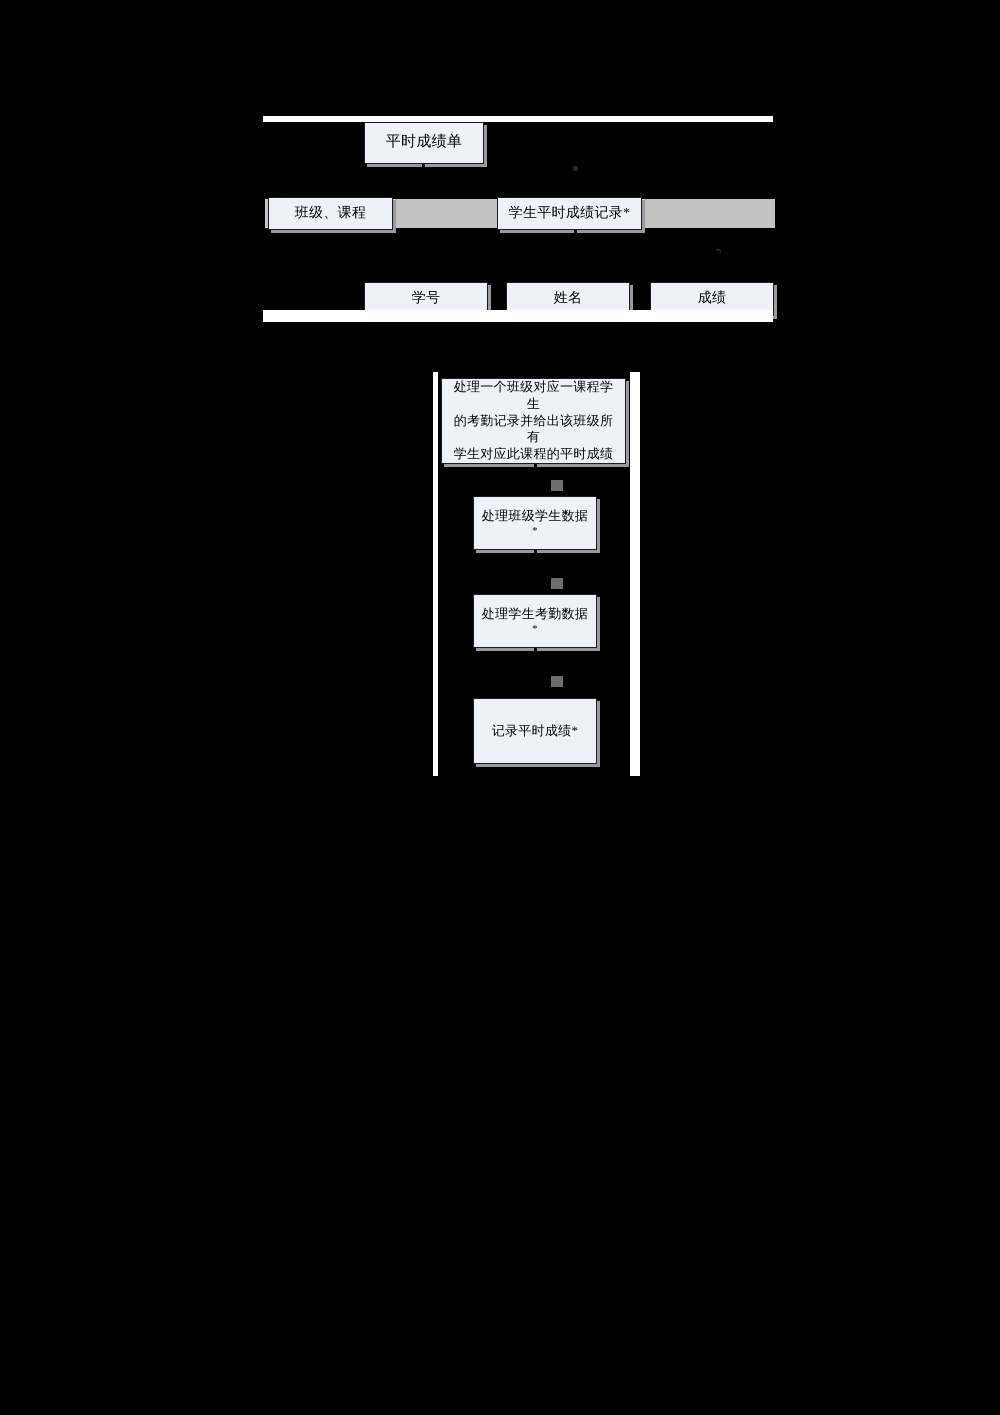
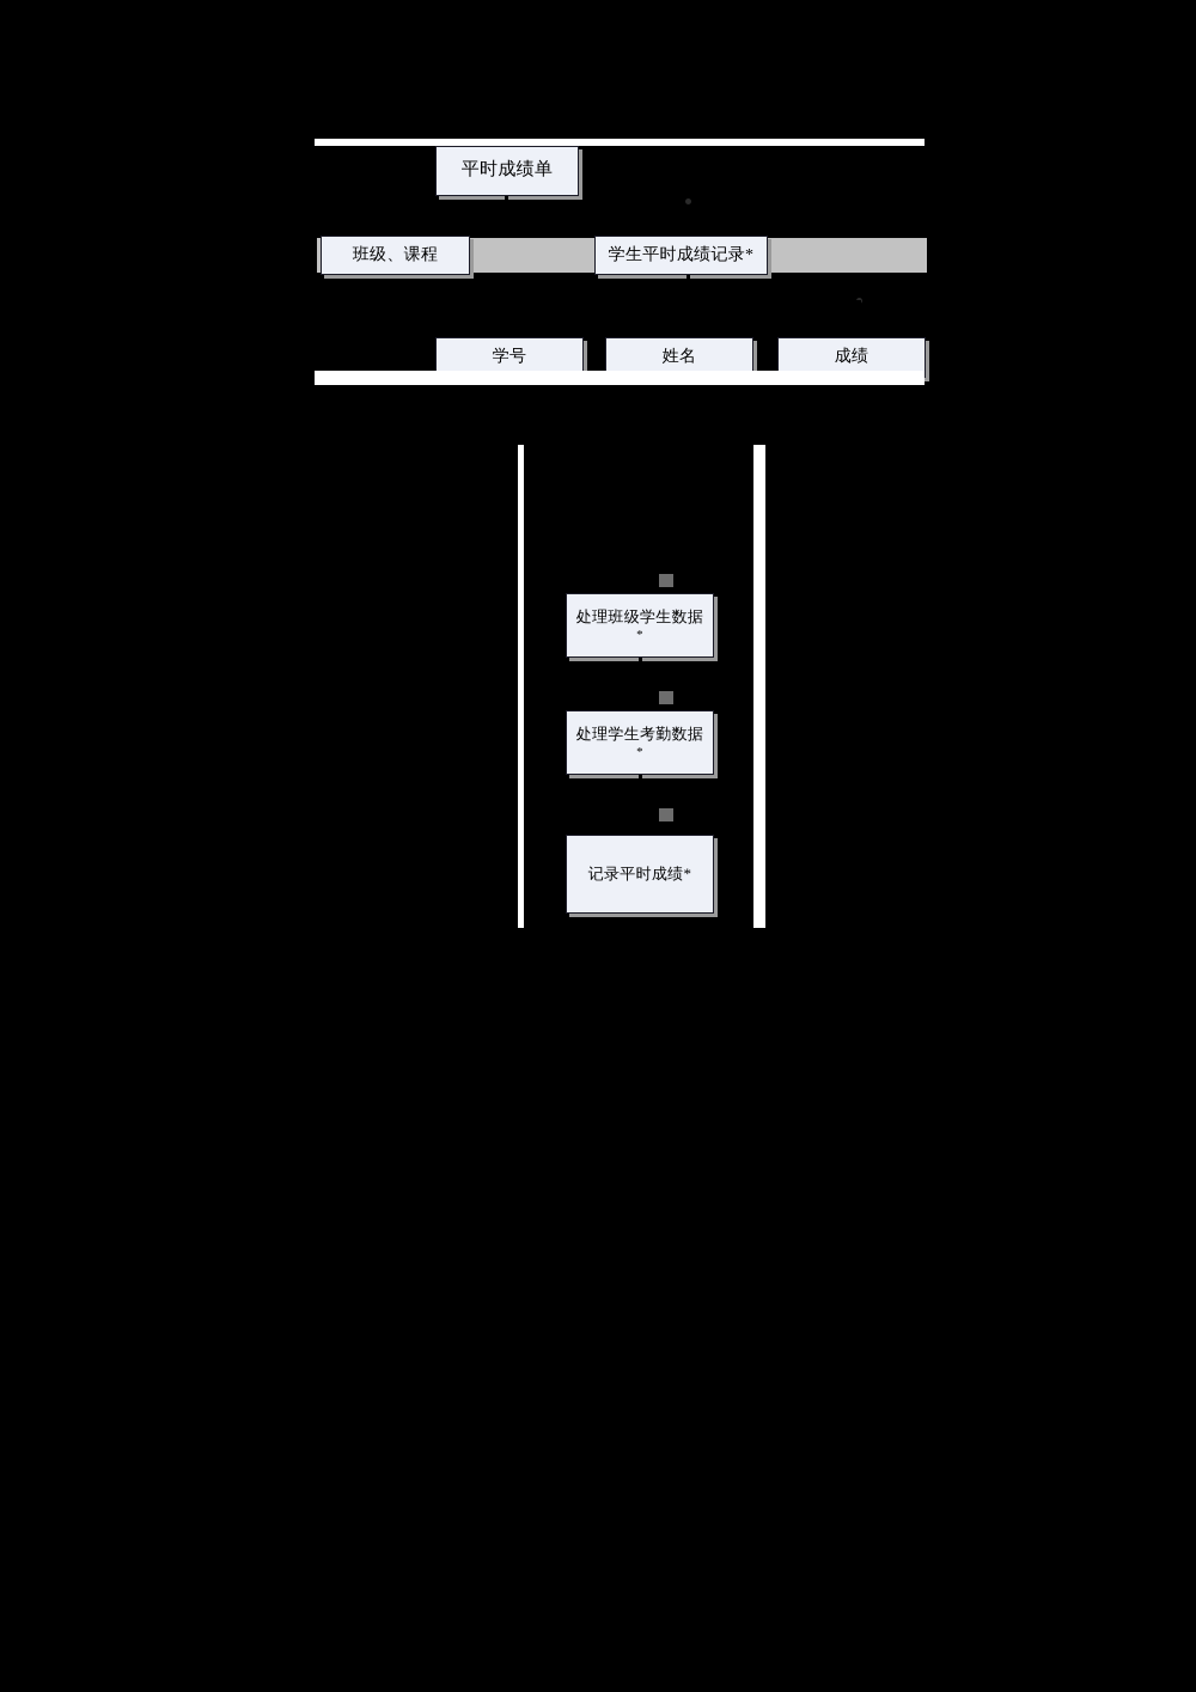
  平时成绩单
  班级、课程
  学生平时成绩记录*
  学号
  姓名
  成绩
- 处理一个班级对应一课程学生
- 的考勤记录并给出该班级所有
- 学生对应此课程的平时成绩
  处理班级学生数据
  *
  处理学生考勤数据
  *
  记录平时成绩*
